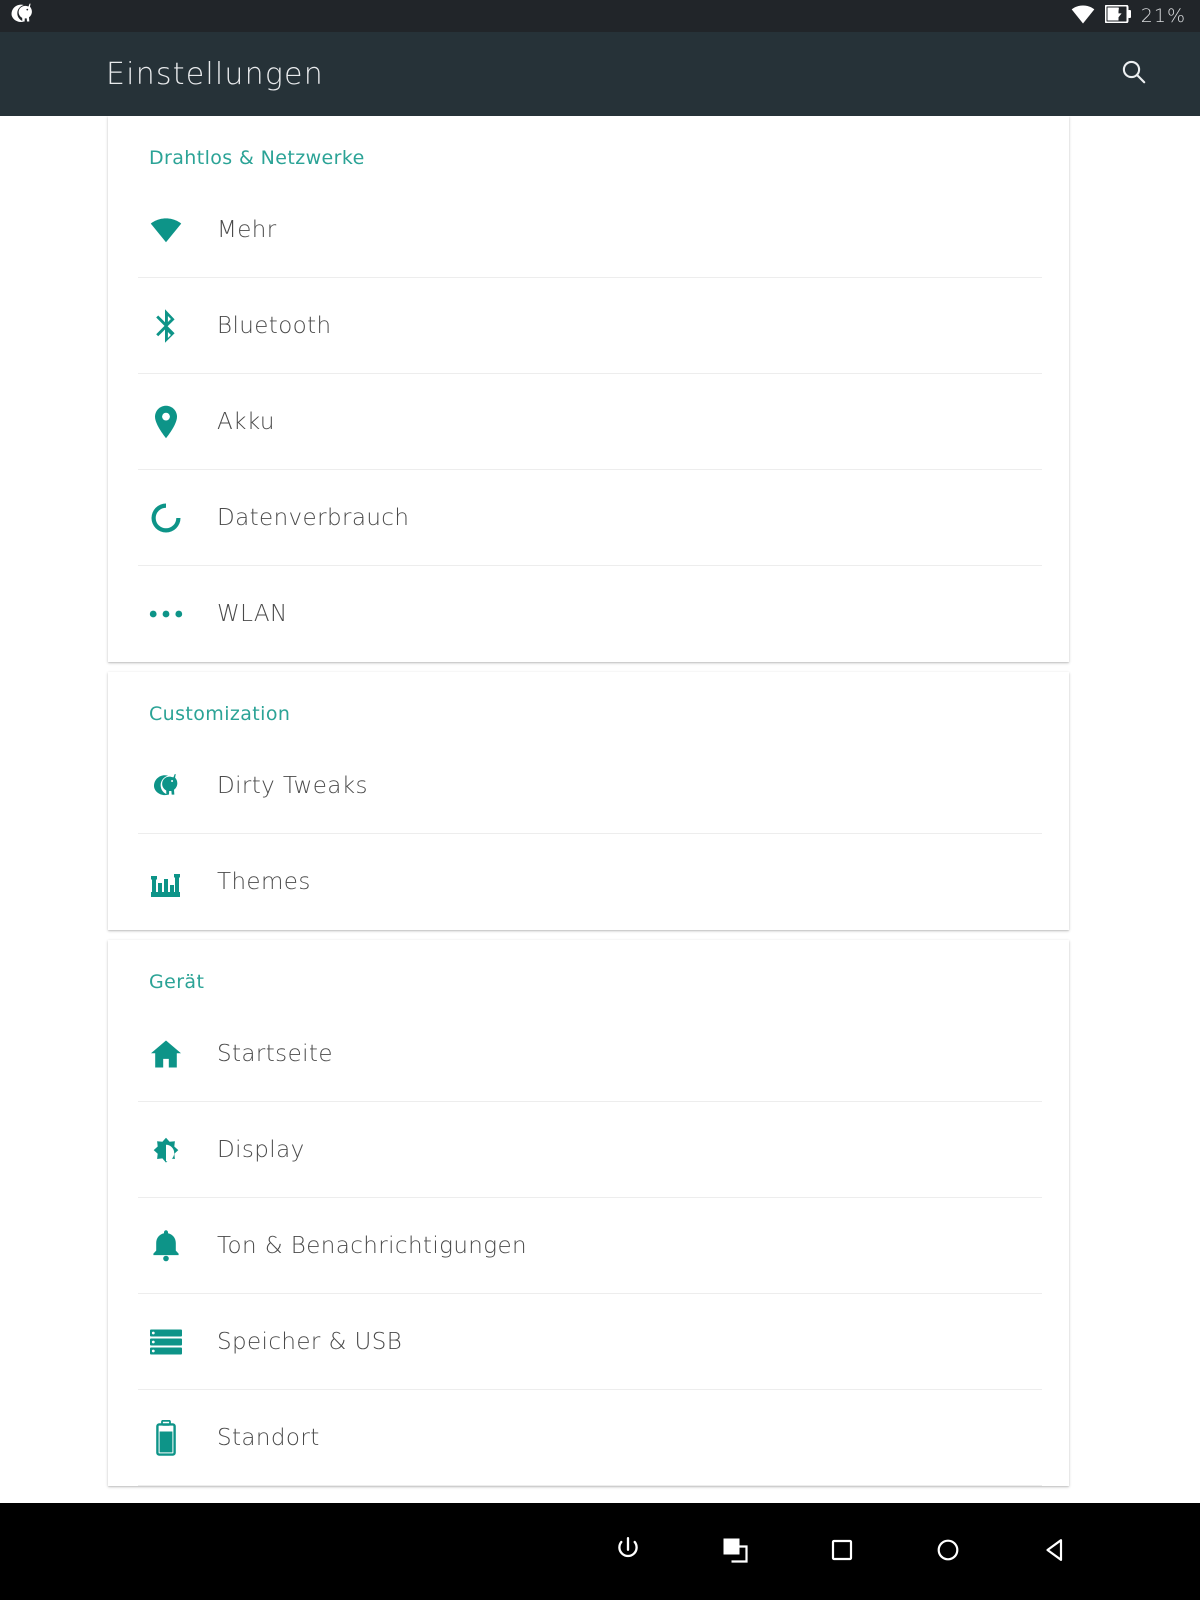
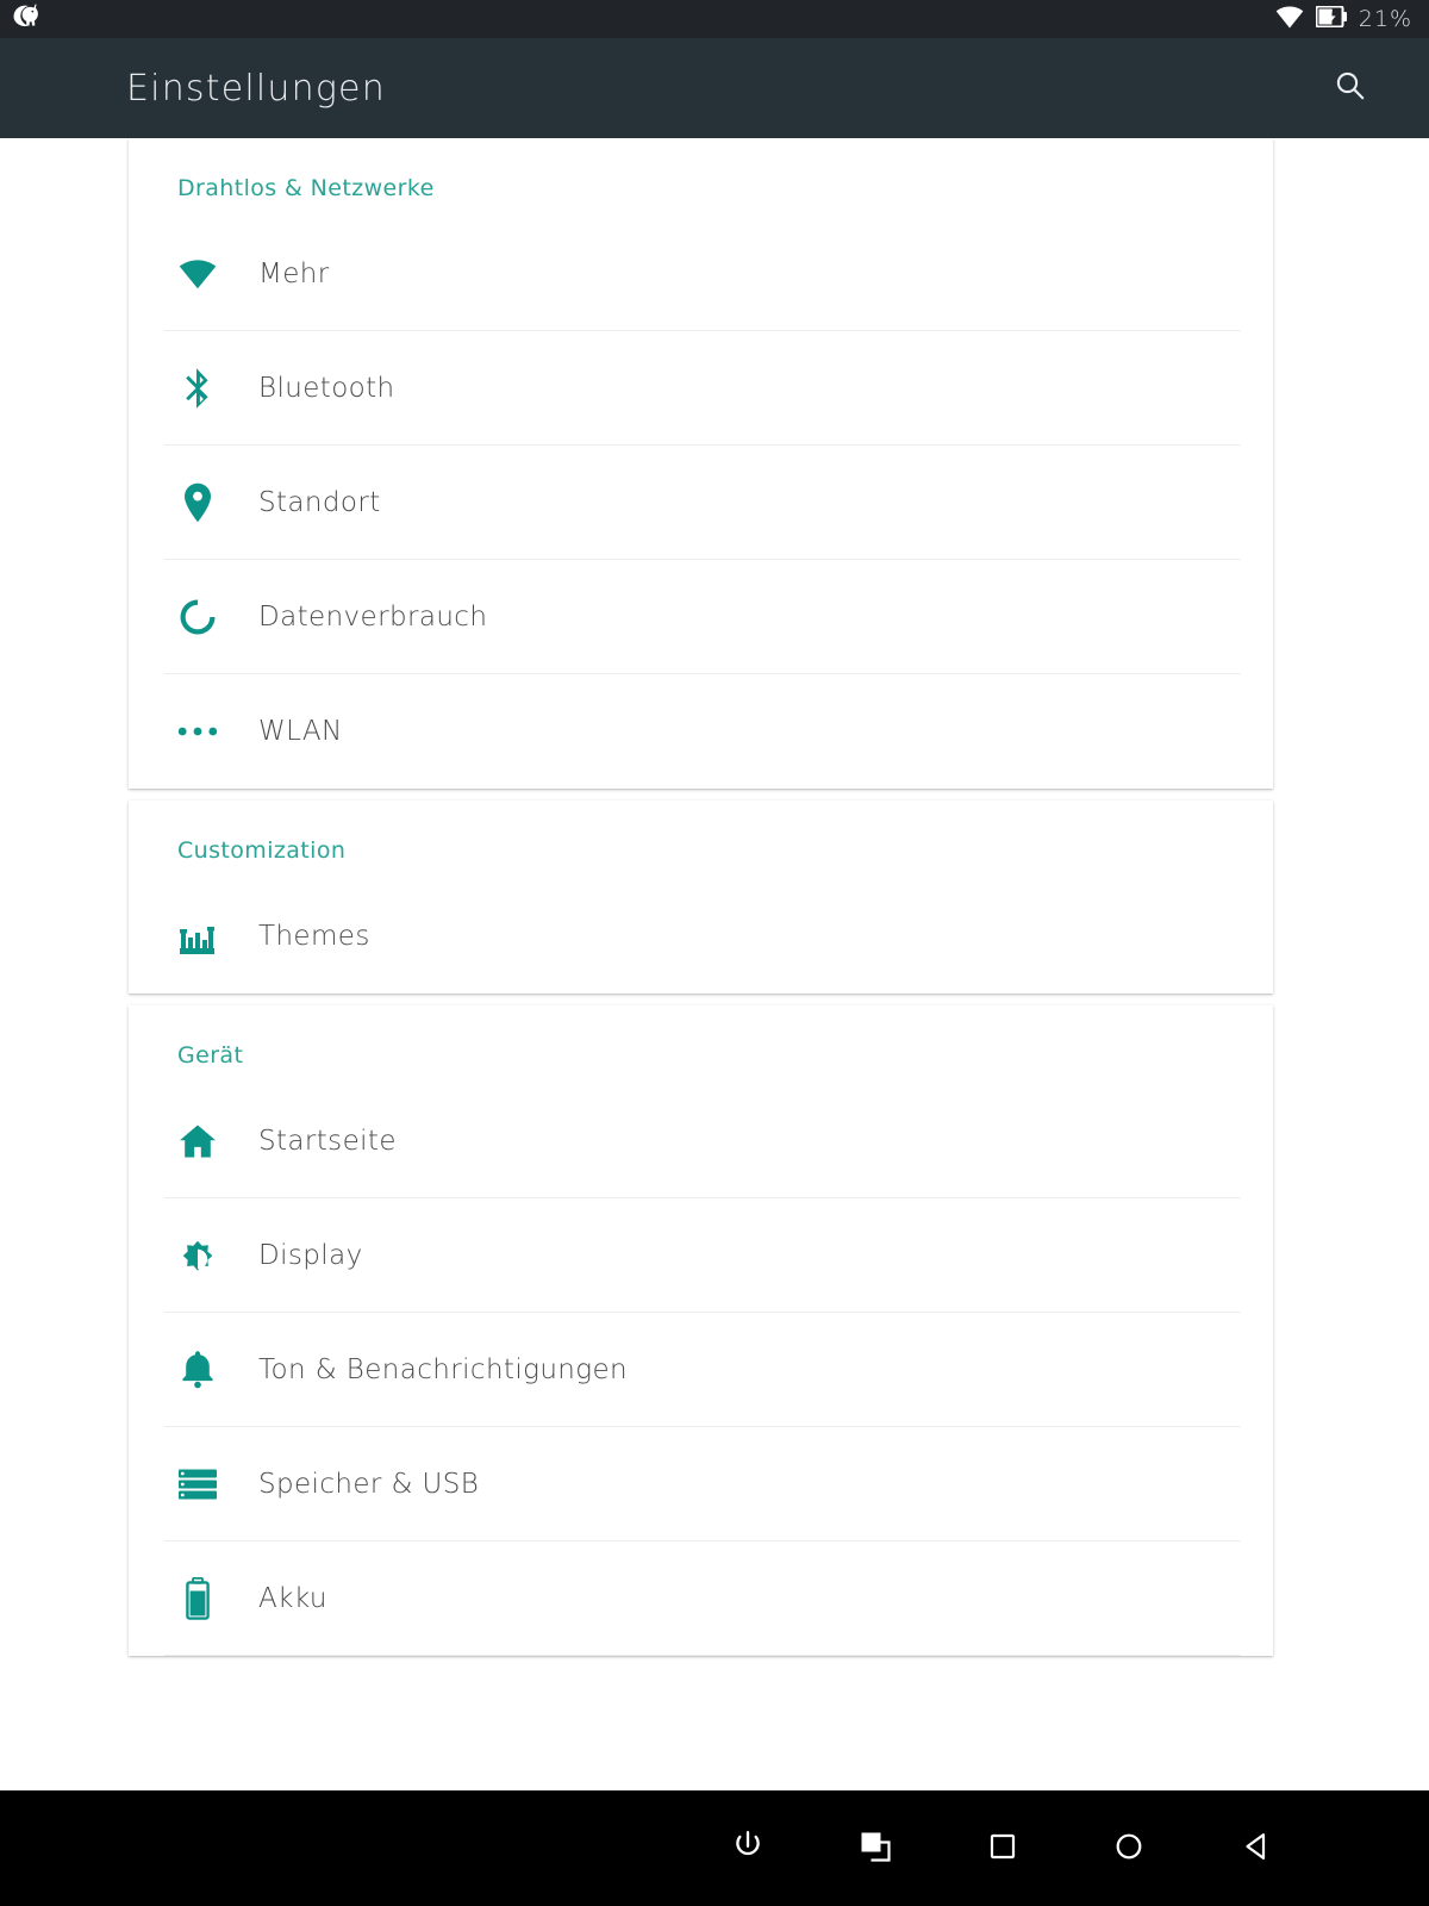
  21%
  Einstellungen
  Drahtlos & Netzwerke
  Mehr
  Bluetooth
- Akku
+ Standort
  Datenverbrauch
  WLAN
  Customization
- Dirty Tweaks
  Themes
  Gerät
  Startseite
  Display
  Ton & Benachrichtigungen
  Speicher & USB
- Standort
+ Akku
